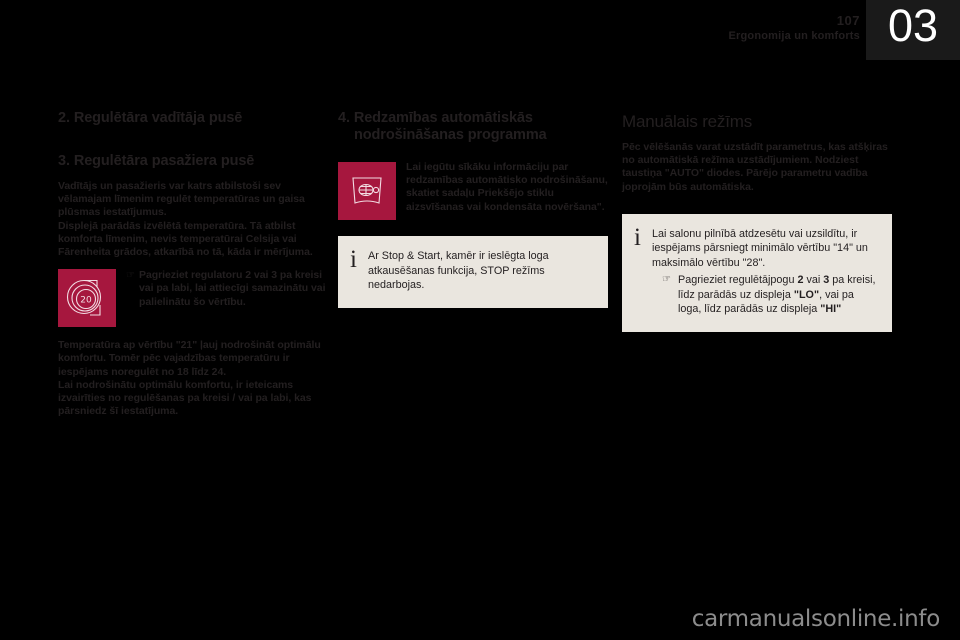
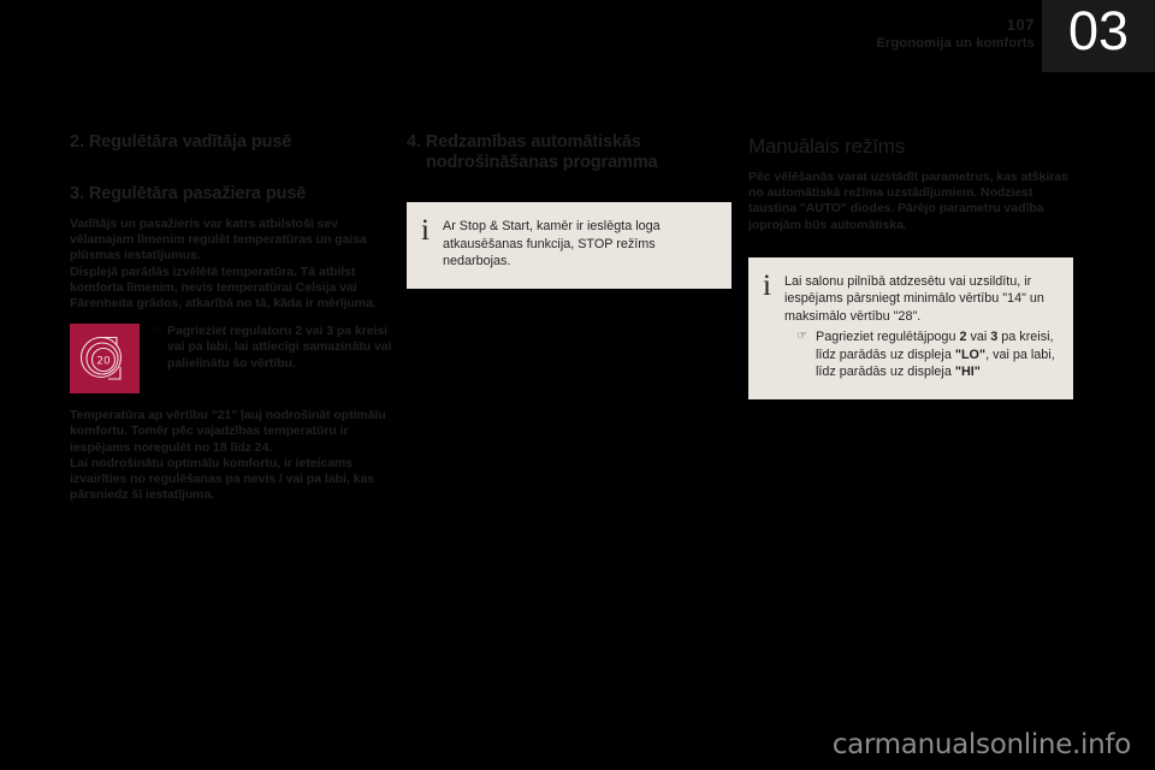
  107
  Ergonomija un komforts
  03
  2. Regulētāra vadītāja pusē
  3. Regulētāra pasažiera pusē
  Vadītājs un pasažieris var katrs atbilstoši sev vēlamajam līmenim regulēt temperatūras un gaisa plūsmas iestatījumus.
  Displejā parādās izvēlētā temperatūra. Tā atbilst komforta līmenim, nevis temperatūrai Celsija vai Fārenheita grādos, atkarībā no tā, kāda ir mērījuma.
  20
  Pagrieziet regulatoru 2 vai 3 pa kreisi vai pa labi, lai attiecīgi samazinātu vai palielinātu šo vērtību.
  Temperatūra ap vērtību "21" ļauj nodrošināt optimālu komfortu. Tomēr pēc vajadzības temperatūru ir iespējams noregulēt no 18 līdz 24.
- Lai nodrošinātu optimālu komfortu, ir ieteicams izvairīties no regulēšanas pa kreisi / vai pa labi, kas pārsniedz šī iestatījuma.
+ Lai nodrošinātu optimālu komfortu, ir ieteicams izvairīties no regulēšanas pa nevis / vai pa labi, kas pārsniedz šī iestatījuma.
  4. Redzamības automātiskās
  nodrošināšanas programma
- Lai iegūtu sīkāku informāciju par redzamības automātisko nodrošināšanu, skatiet sadaļu Priekšējo stiklu aizsvīšanas vai kondensāta novēršana".
  i
  Ar Stop & Start, kamēr ir ieslēgta loga atkausēšanas funkcija, STOP režīms nedarbojas.
  Manuālais režīms
  Pēc vēlēšanās varat uzstādīt parametrus, kas atšķiras no automātiskā režīma uzstādījumiem. Nodziest taustiņa "AUTO" diodes. Pārējo parametru vadība joprojām būs automātiska.
  i
  Lai salonu pilnībā atdzesētu vai uzsildītu, ir iespējams pārsniegt minimālo vērtību "14" un maksimālo vērtību "28".
  ☞
- Pagrieziet regulētājpogu 2 vai 3 pa kreisi, līdz parādās uz displeja "LO", vai pa loga, līdz parādās uz displeja "HI"
+ Pagrieziet regulētājpogu 2 vai 3 pa kreisi, līdz parādās uz displeja "LO", vai pa labi, līdz parādās uz displeja "HI"
  carmanualsonline.info
